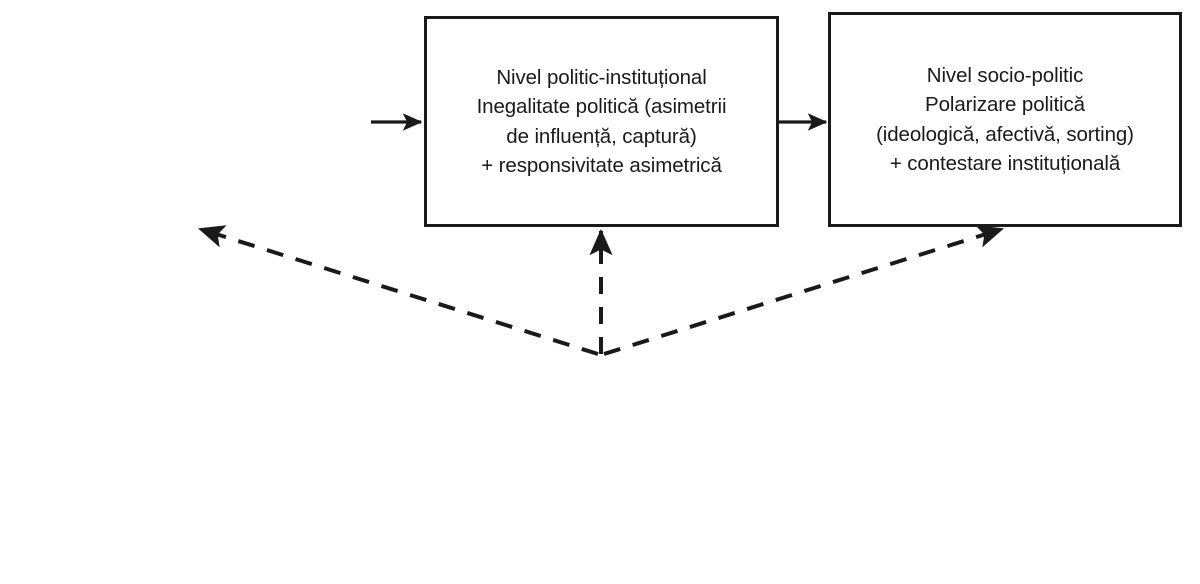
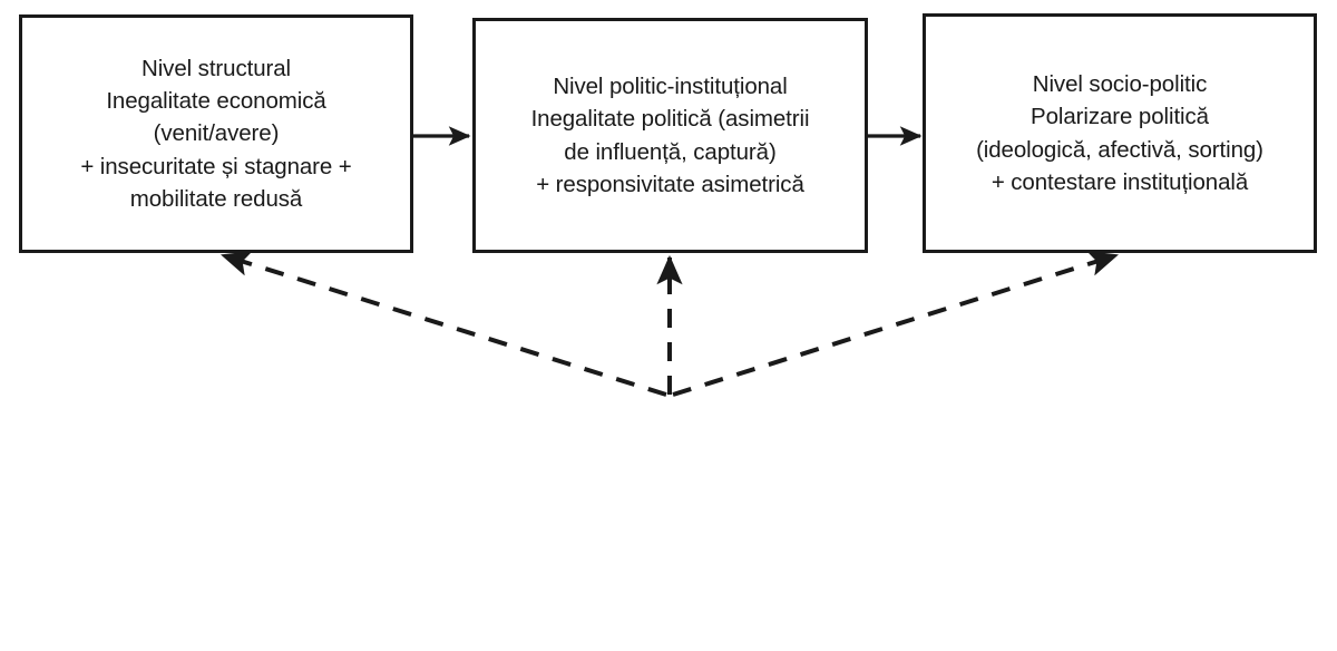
+ Nivel structural
+ Inegalitate economică
+ (venit/avere)
+ + insecuritate și stagnare +
+ mobilitate redusă
  Nivel politic-instituțional
  Inegalitate politică (asimetrii
  de influență, captură)
  + responsivitate asimetrică
  Nivel socio-politic
  Polarizare politică
  (ideologică, afectivă, sorting)
  + contestare instituțională
